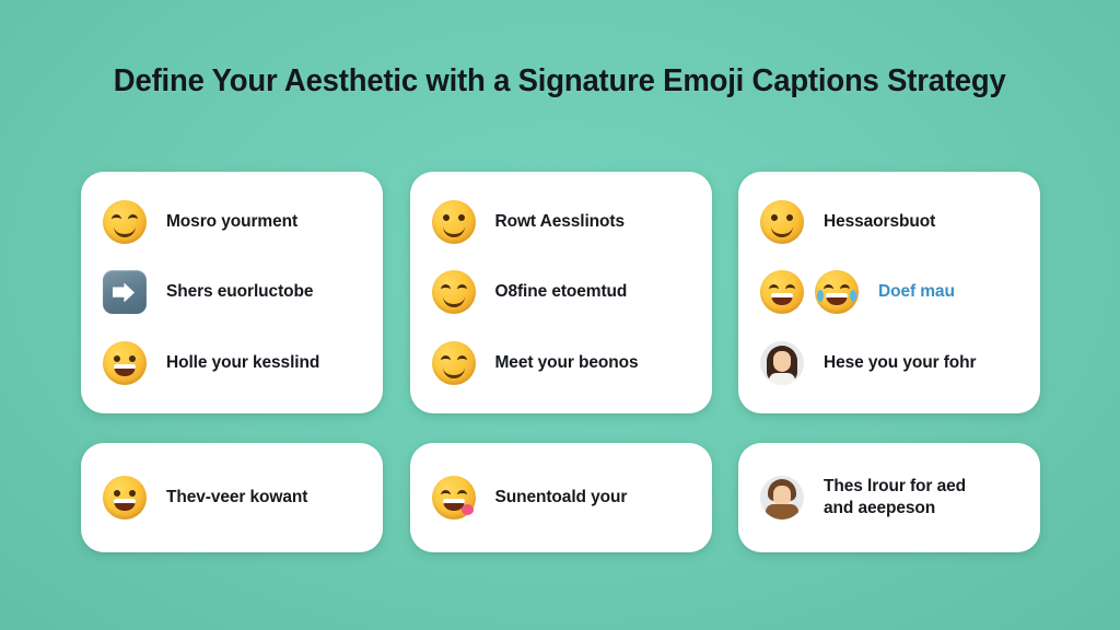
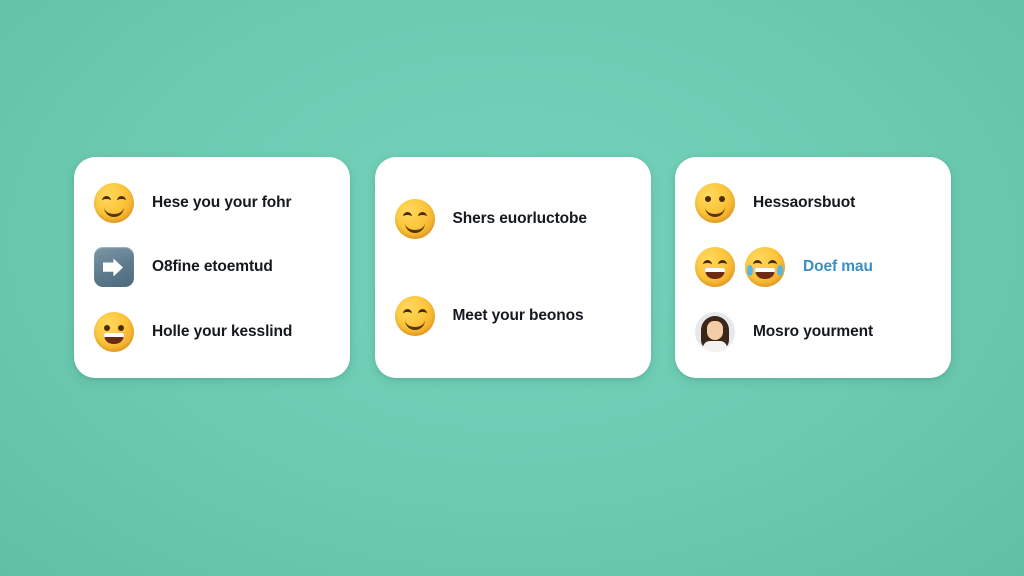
- Define Your Aesthetic with a Signature Emoji Captions Strategy
- Mosro yourment
+ Hese you your fohr
- Shers euorluctobe
+ O8fine etoemtud
  Holle your kesslind
- Rowt Aesslinots
- O8fine etoemtud
+ Shers euorluctobe
  Meet your beonos
  Hessaorsbuot
  Doef mau
- Hese you your fohr
+ Mosro yourment
- Thev-veer kowant
- Sunentoald your
- Thes lrour for aed
- and aeepeson
